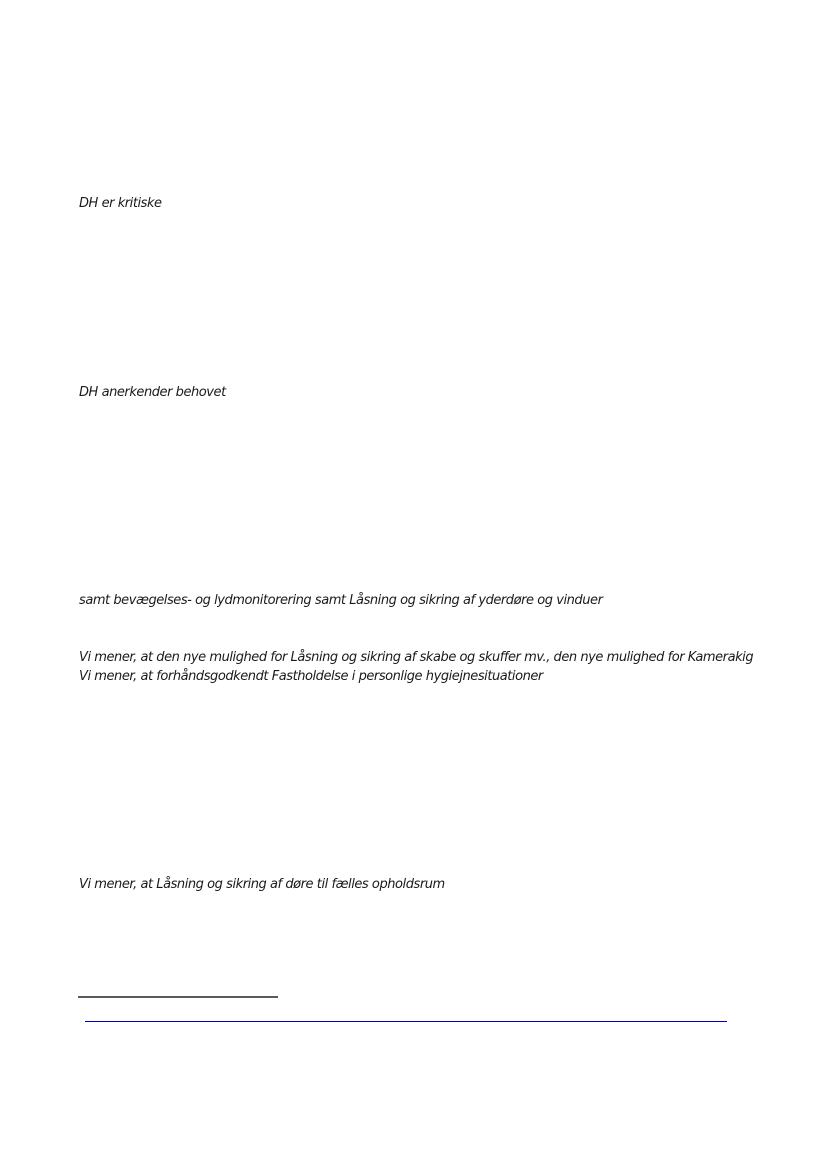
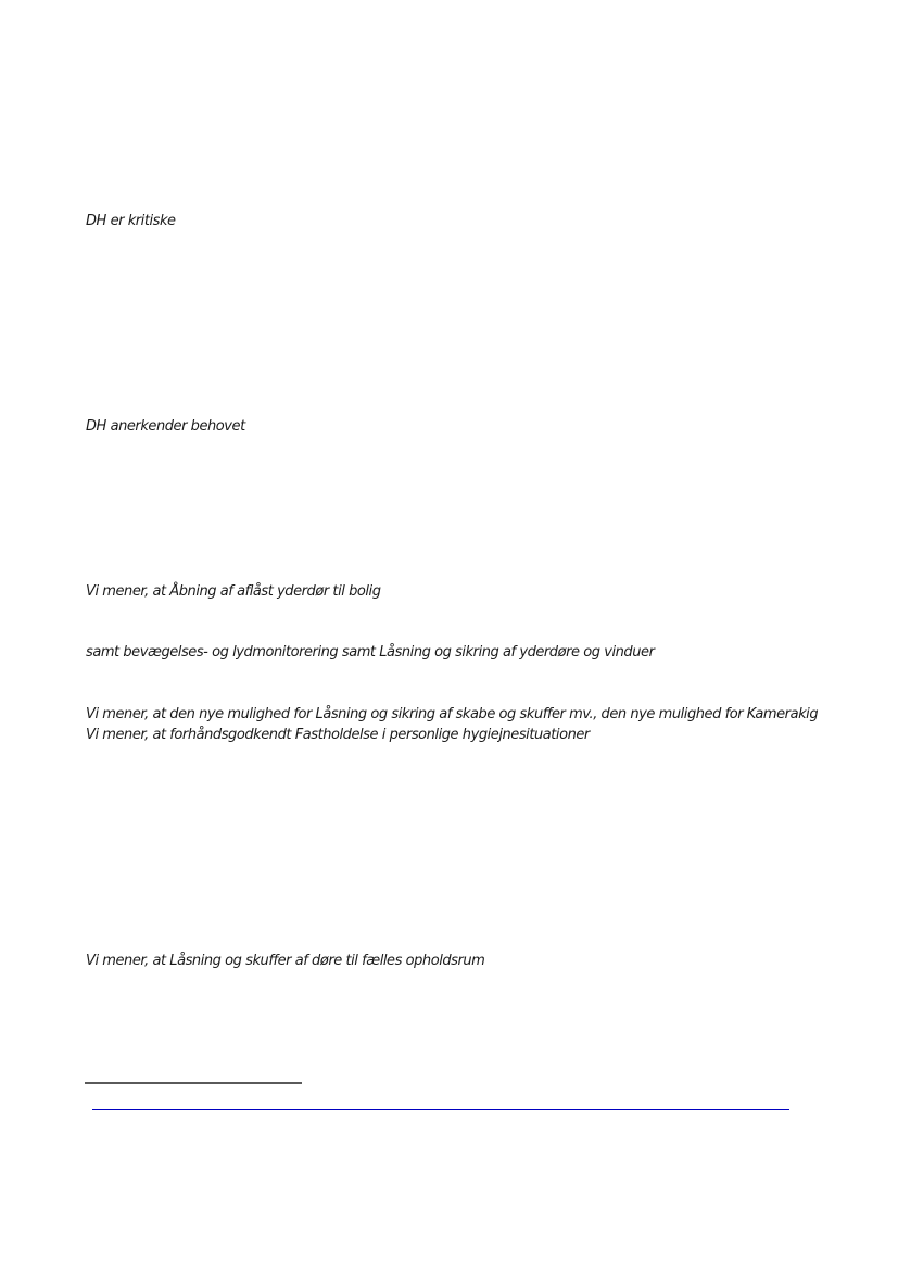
  DH er kritiske
  DH anerkender behovet
+ Vi mener, at Åbning af aflåst yderdør til bolig
  samt bevægelses- og lydmonitorering samt Låsning og sikring af yderdøre og vinduer
  Vi mener, at den nye mulighed for Låsning og sikring af skabe og skuffer mv., den nye mulighed for Kamerakig
  Vi mener, at forhåndsgodkendt Fastholdelse i personlige hygiejnesituationer
- Vi mener, at Låsning og sikring af døre til fælles opholdsrum
+ Vi mener, at Låsning og skuffer af døre til fælles opholdsrum
